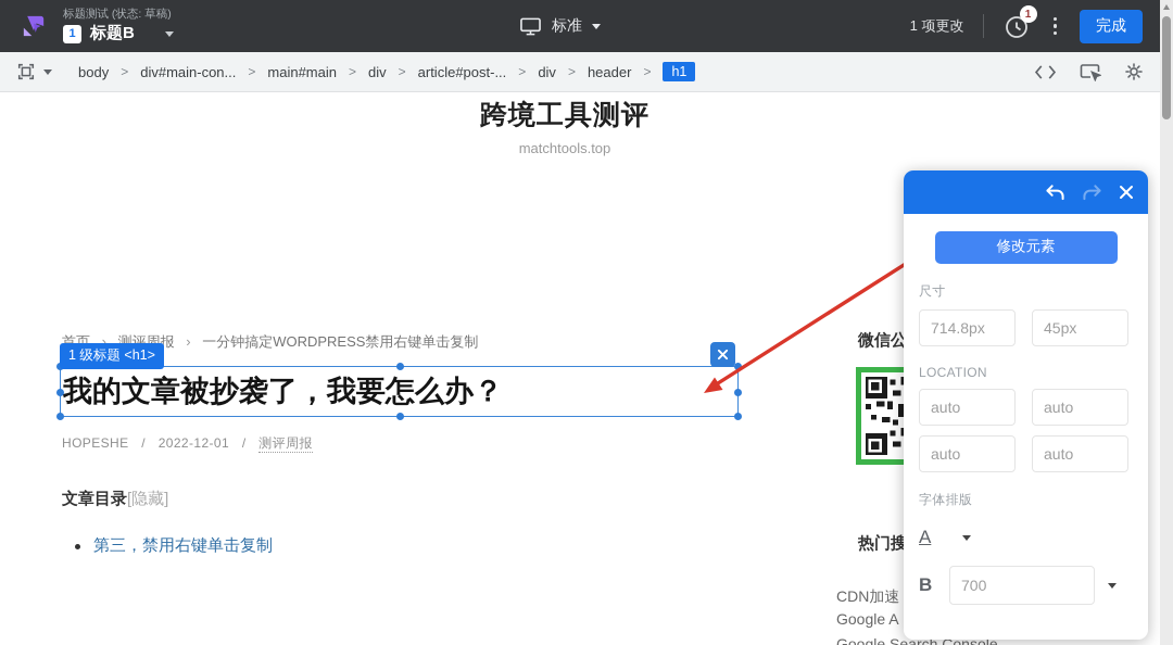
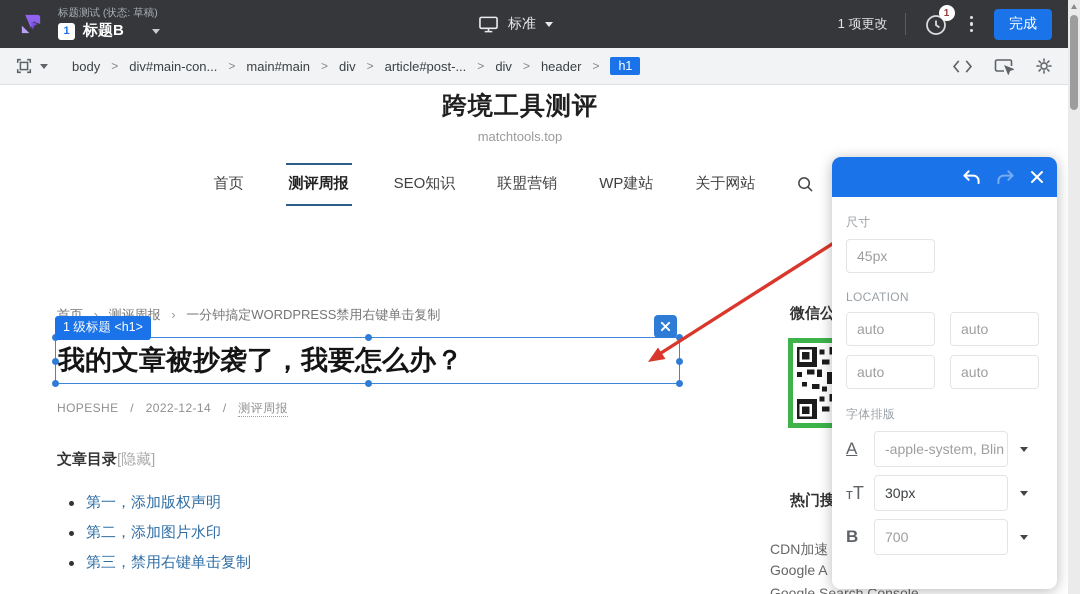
  标题测试 (状态: 草稿)
  1
  标题B
  标准
  1 项更改
  1
  完成
  body
  >
  div#main-con...
  >
  main#main
  >
  div
  >
  article#post-...
  >
  div
  >
  header
  >
  h1
  跨境工具测评
  matchtools.top
+ 首页
+ 测评周报
+ SEO知识
+ 联盟营销
+ WP建站
+ 关于网站
  首页 › 测评周报 › 一分钟搞定WORDPRESS禁用右键单击复制
  1 级标题 <h1>
  我的文章被抄袭了，我要怎么办？
- HOPESHE / 2022-12-01 / 测评周报
+ HOPESHE / 2022-12-14 / 测评周报
  文章目录[隐藏]
+ 第一，添加版权声明
+ 第二，添加图片水印
  第三，禁用右键单击复制
  热门搜
  CDN加速
  Google A
  Google Search Console
- 修改元素
  尺寸
- 714.8px
  45px
  LOCATION
  auto
  auto
  auto
  auto
  字体排版
  A
+ -apple-system, Blin
+ тT
+ 30px
  B
  700
